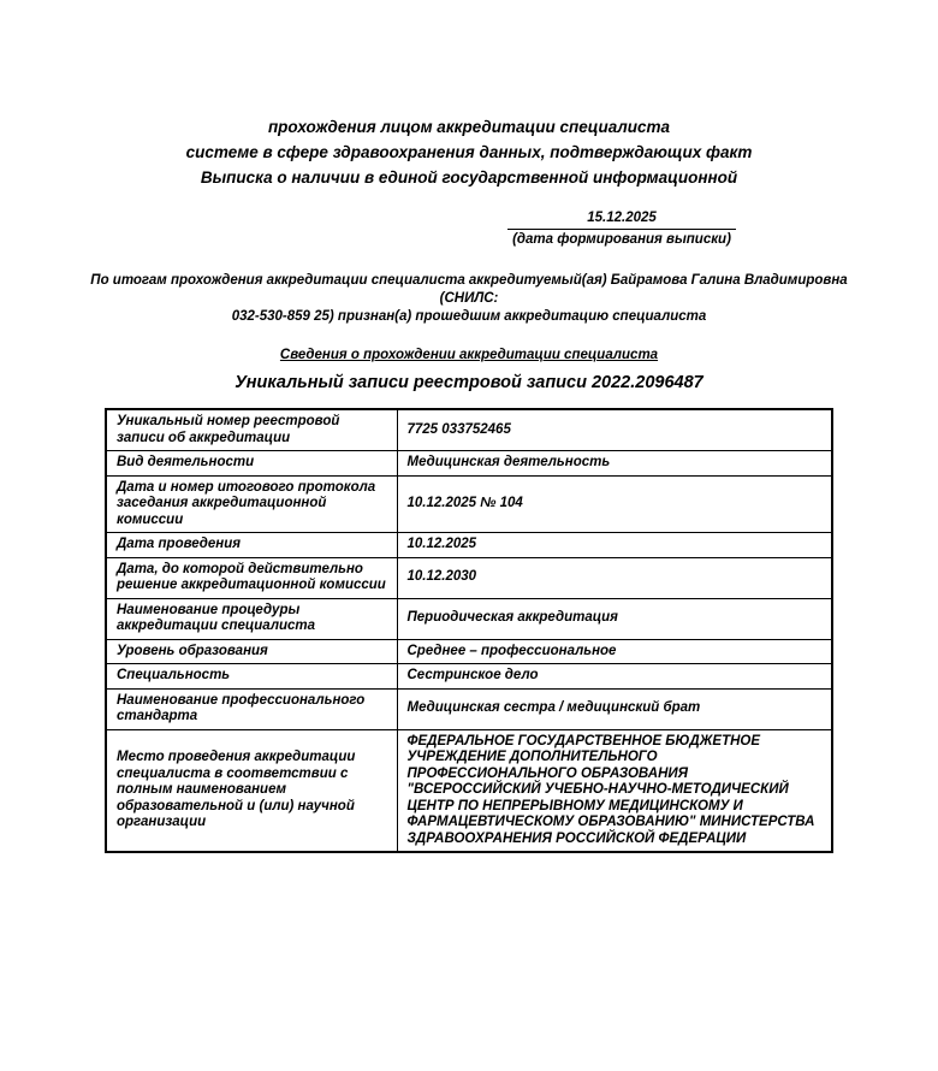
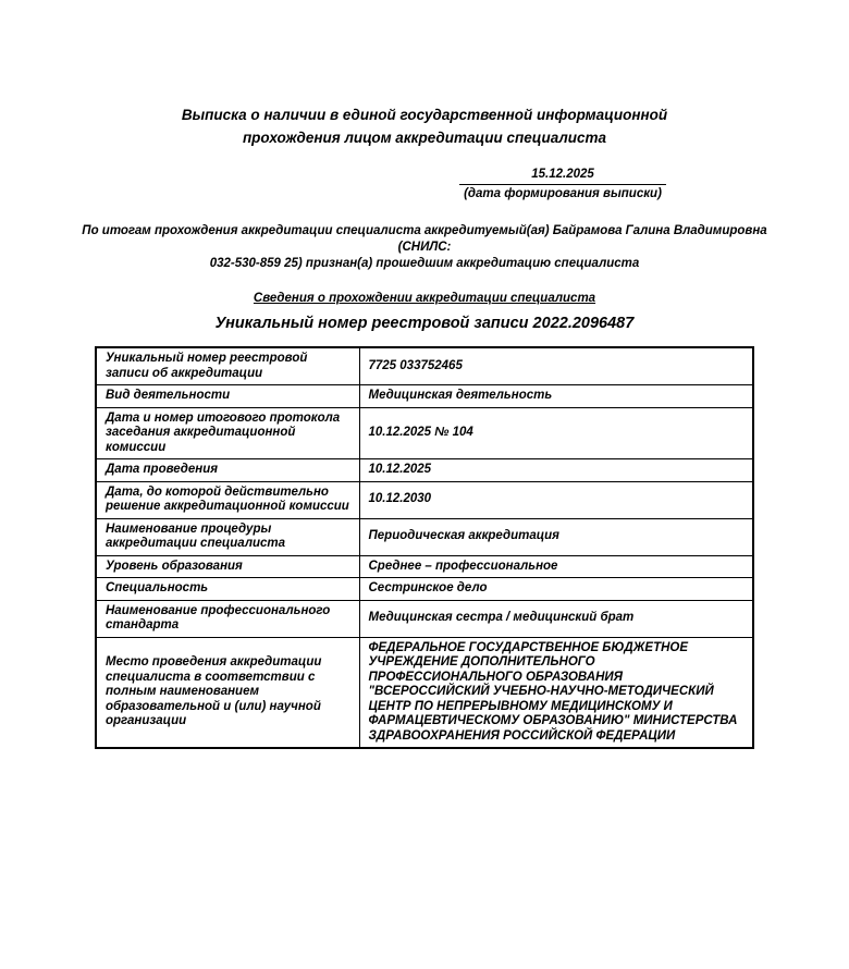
- прохождения лицом аккредитации специалиста
+ Выписка о наличии в единой государственной информационной
- системе в сфере здравоохранения данных, подтверждающих факт
- Выписка о наличии в единой государственной информационной
+ прохождения лицом аккредитации специалиста
  15.12.2025
  (дата формирования выписки)
  По итогам прохождения аккредитации специалиста аккредитуемый(ая) Байрамова Галина Владимировна (СНИЛС:
  032-530-859 25) признан(а) прошедшим аккредитацию специалиста
  Сведения о прохождении аккредитации специалиста
- Уникальный записи реестровой записи 2022.2096487
+ Уникальный номер реестровой записи 2022.2096487
  Уникальный номер реестровой записи об аккредитации	7725 033752465
  Вид деятельности	Медицинская деятельность
  Дата и номер итогового протокола заседания аккредитационной комиссии	10.12.2025 № 104
  Дата проведения	10.12.2025
  Дата, до которой действительно решение аккредитационной комиссии	10.12.2030
  Наименование процедуры аккредитации специалиста	Периодическая аккредитация
  Уровень образования	Среднее – профессиональное
  Специальность	Сестринское дело
  Наименование профессионального стандарта	Медицинская сестра / медицинский брат
  Место проведения аккредитации специалиста в соответствии с полным наименованием образовательной и (или) научной организации	ФЕДЕРАЛЬНОЕ ГОСУДАРСТВЕННОЕ БЮДЖЕТНОЕ УЧРЕЖДЕНИЕ ДОПОЛНИТЕЛЬНОГО ПРОФЕССИОНАЛЬНОГО ОБРАЗОВАНИЯ "ВСЕРОССИЙСКИЙ УЧЕБНО-НАУЧНО-МЕТОДИЧЕСКИЙ ЦЕНТР ПО НЕПРЕРЫВНОМУ МЕДИЦИНСКОМУ И ФАРМАЦЕВТИЧЕСКОМУ ОБРАЗОВАНИЮ" МИНИСТЕРСТВА ЗДРАВООХРАНЕНИЯ РОССИЙСКОЙ ФЕДЕРАЦИИ
